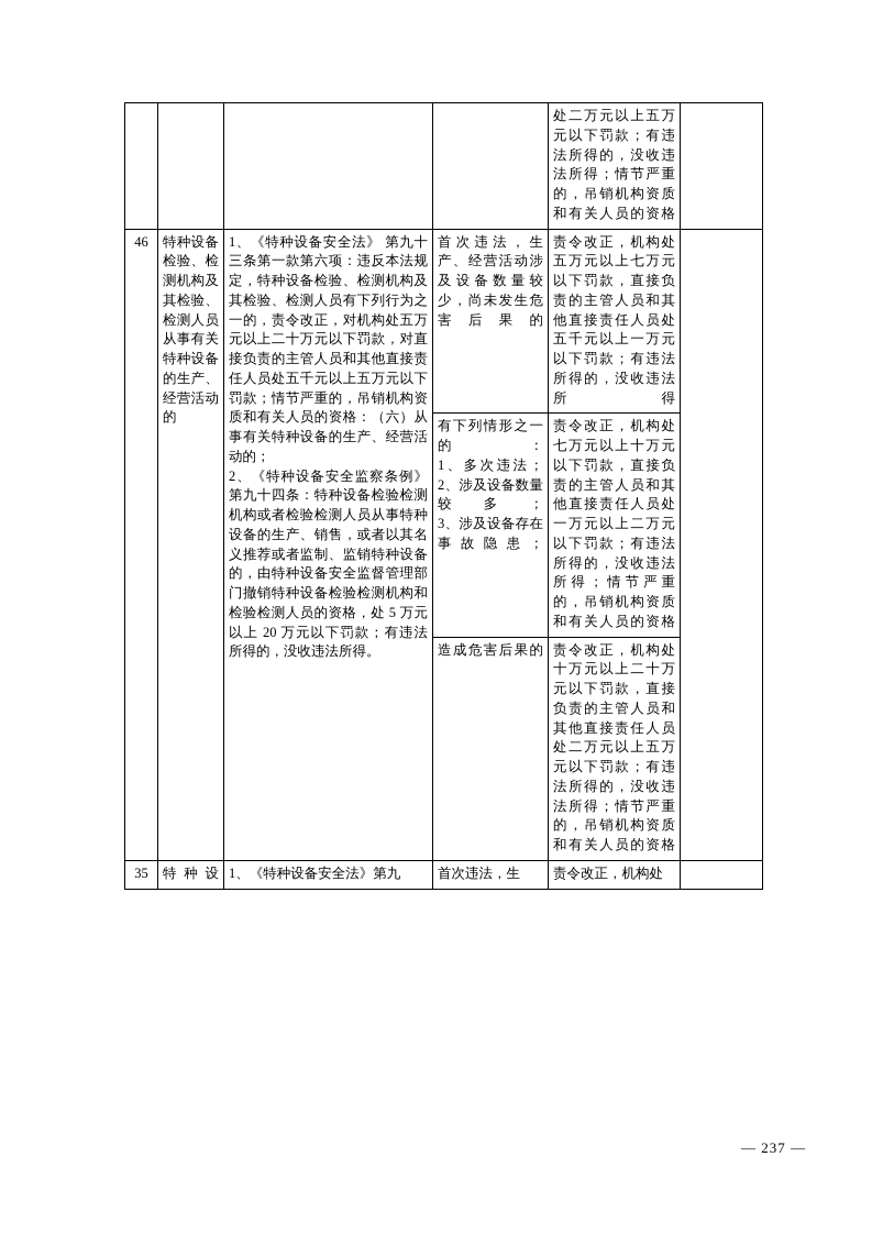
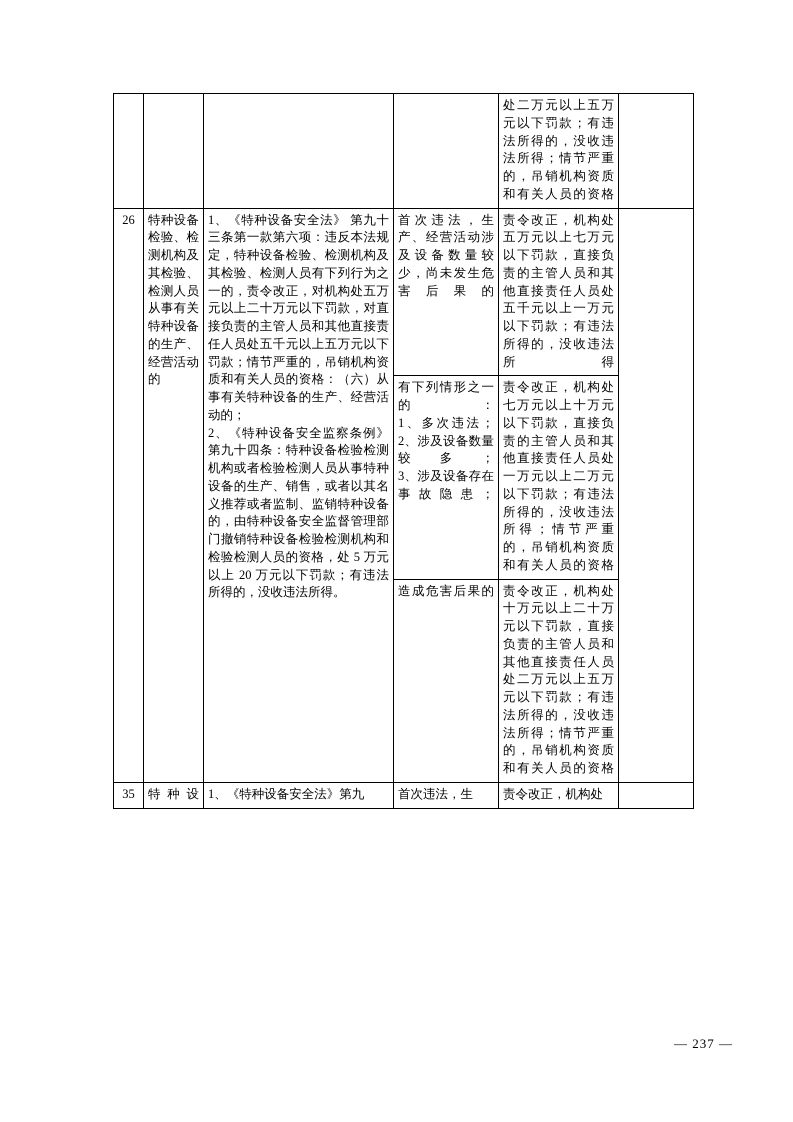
  				处二万元以上五万元以下罚款；有违法所得的，没收违法所得；情节严重的，吊销机构资质和有关人员的资格
- 46	特种设备检验、检测机构及其检验、检测人员从事有关特种设备的生产、经营活动的	1、《特种设备安全法》 第九十三条第一款第六项：违反本法规定，特种设备检验、检测机构及其检验、检测人员有下列行为之一的，责令改正，对机构处五万元以上二十万元以下罚款，对直接负责的主管人员和其他直接责任人员处五千元以上五万元以下罚款；情节严重的，吊销机构资质和有关人员的资格：（六）从事有关特种设备的生产、经营活动的； 2、《特种设备安全监察条例》第九十四条：特种设备检验检测机构或者检验检测人员从事特种设备的生产、销售，或者以其名义推荐或者监制、监销特种设备的，由特种设备安全监督管理部门撤销特种设备检验检测机构和检验检测人员的资格，处 5 万元以上 20 万元以下罚款；有违法所得的，没收违法所得。	首次违法，生产、经营活动涉及设备数量较少，尚未发生危害后果的	责令改正，机构处五万元以上七万元以下罚款，直接负责的主管人员和其他直接责任人员处五千元以上一万元以下罚款；有违法所得的，没收违法所得
+ 26	特种设备检验、检测机构及其检验、检测人员从事有关特种设备的生产、经营活动的	1、《特种设备安全法》 第九十三条第一款第六项：违反本法规定，特种设备检验、检测机构及其检验、检测人员有下列行为之一的，责令改正，对机构处五万元以上二十万元以下罚款，对直接负责的主管人员和其他直接责任人员处五千元以上五万元以下罚款；情节严重的，吊销机构资质和有关人员的资格：（六）从事有关特种设备的生产、经营活动的； 2、《特种设备安全监察条例》第九十四条：特种设备检验检测机构或者检验检测人员从事特种设备的生产、销售，或者以其名义推荐或者监制、监销特种设备的，由特种设备安全监督管理部门撤销特种设备检验检测机构和检验检测人员的资格，处 5 万元以上 20 万元以下罚款；有违法所得的，没收违法所得。	首次违法，生产、经营活动涉及设备数量较少，尚未发生危害后果的	责令改正，机构处五万元以上七万元以下罚款，直接负责的主管人员和其他直接责任人员处五千元以上一万元以下罚款；有违法所得的，没收违法所得
  有下列情形之一的： 1、多次违法； 2、涉及设备数量较多； 3、涉及设备存在事故隐患；	责令改正，机构处七万元以上十万元以下罚款，直接负责的主管人员和其他直接责任人员处一万元以上二万元以下罚款；有违法所得的，没收违法所得；情节严重的，吊销机构资质和有关人员的资格
  造成危害后果的	责令改正，机构处十万元以上二十万元以下罚款，直接负责的主管人员和其他直接责任人员处二万元以上五万元以下罚款；有违法所得的，没收违法所得；情节严重的，吊销机构资质和有关人员的资格
  35	特种设	1、《特种设备安全法》第九	首次违法，生	责令改正，机构处
  — 237 —
